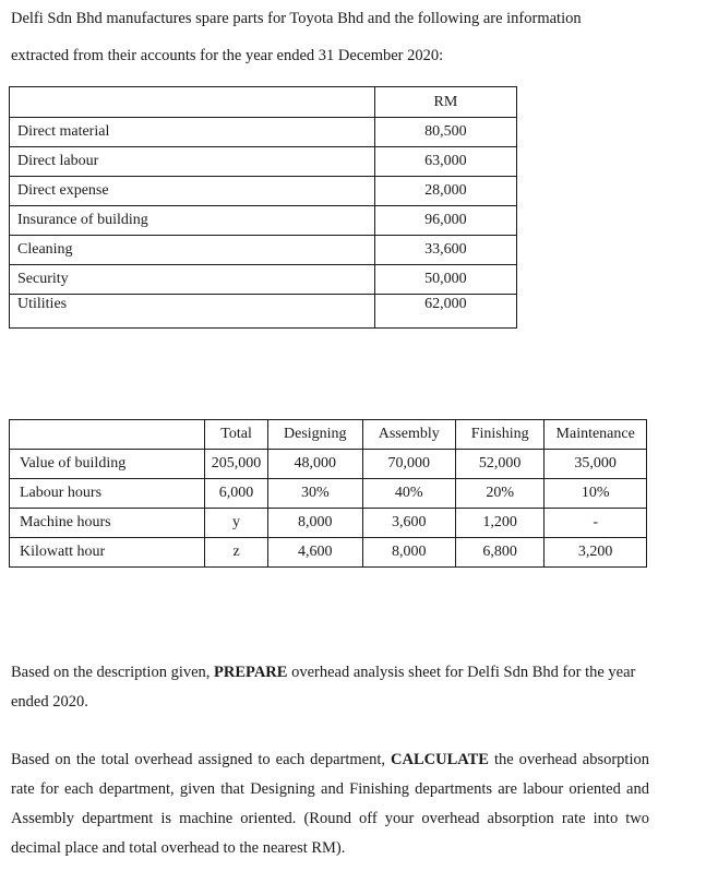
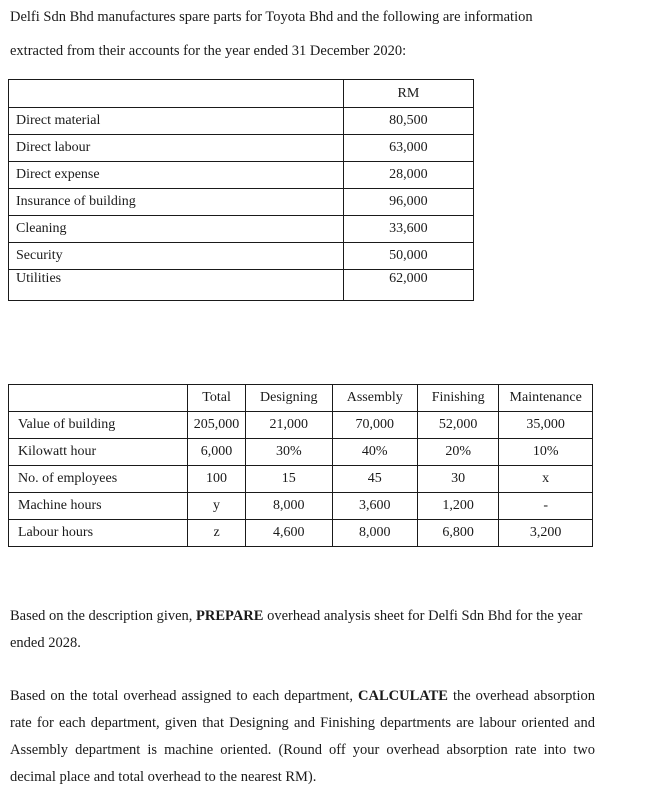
  Delfi Sdn Bhd manufactures spare parts for Toyota Bhd and the following are information
  extracted from their accounts for the year ended 31 December 2020:
  	RM
  Direct material	80,500
  Direct labour	63,000
  Direct expense	28,000
  Insurance of building	96,000
  Cleaning	33,600
  Security	50,000
  Utilities	62,000
  	Total	Designing	Assembly	Finishing	Maintenance
- Value of building	205,000	48,000	70,000	52,000	35,000
+ Value of building	205,000	21,000	70,000	52,000	35,000
- Labour hours	6,000	30%	40%	20%	10%
+ Kilowatt hour	6,000	30%	40%	20%	10%
+ No. of employees	100	15	45	30	x
  Machine hours	y	8,000	3,600	1,200	-
- Kilowatt hour	z	4,600	8,000	6,800	3,200
+ Labour hours	z	4,600	8,000	6,800	3,200
- Based on the description given, PREPARE overhead analysis sheet for Delfi Sdn Bhd for the year ended 2020.
+ Based on the description given, PREPARE overhead analysis sheet for Delfi Sdn Bhd for the year ended 2028.
  Based on the total overhead assigned to each department, CALCULATE the overhead absorption rate for each department, given that Designing and Finishing departments are labour oriented and Assembly department is machine oriented. (Round off your overhead absorption rate into two decimal place and total overhead to the nearest RM).
